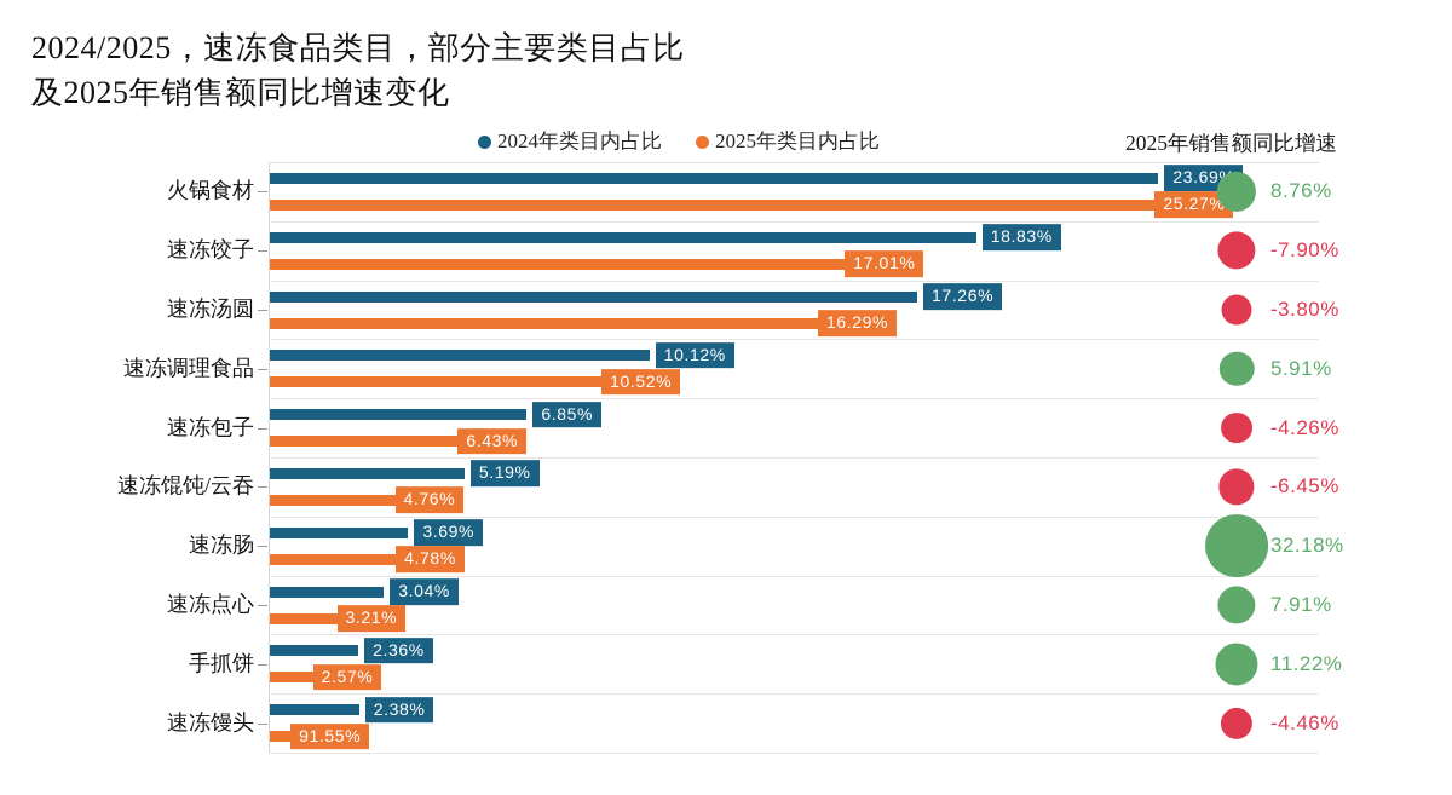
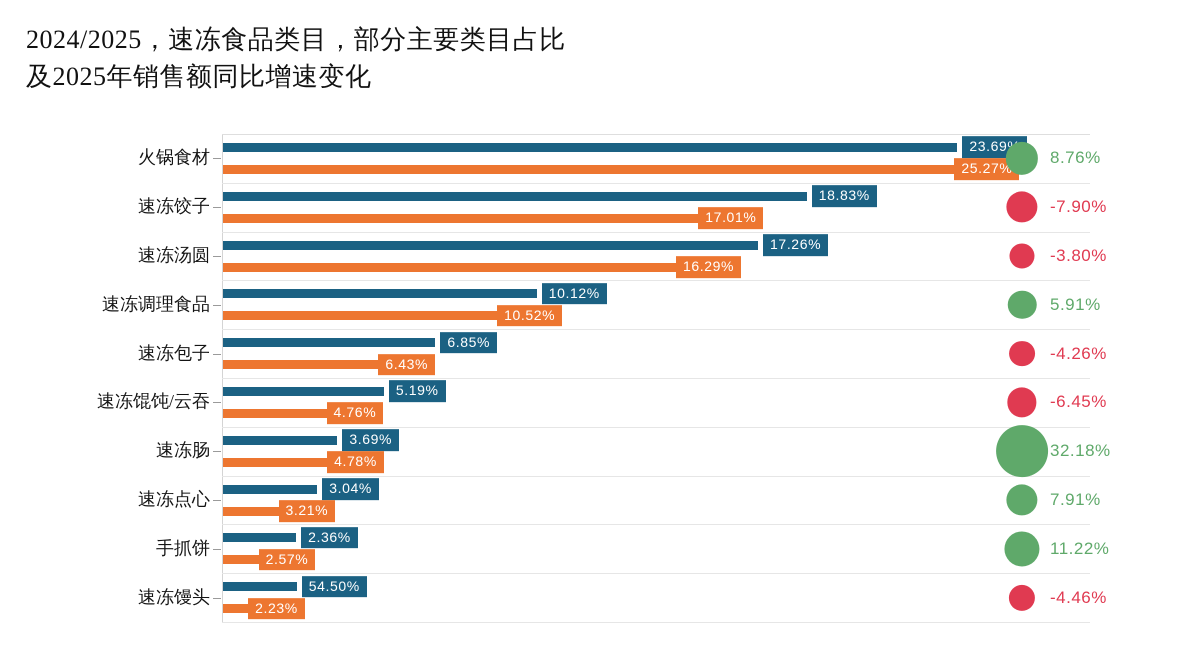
  2024/2025，速冻食品类目，部分主要类目占比
  及2025年销售额同比增速变化
- 2024年类目内占比
- 2025年类目内占比
- 2025年销售额同比增速
  火锅食材
  速冻饺子
  速冻汤圆
  速冻调理食品
  速冻包子
  速冻馄饨/云吞
  速冻肠
  速冻点心
  手抓饼
  速冻馒头
  23.69
  25.27%
  18.83%
  17.01%
  17.26%
  16.29%
  10.12%
  10.52%
  6.85%
  6.43%
  5.19%
  4.76%
  3.69%
  4.78%
  3.04%
  3.21%
  2.36%
  2.57%
- 2.38%
+ 54.50%
- 91.55%
+ 2.23%
  8.76%
  -7.90%
  -3.80%
  5.91%
  -4.26%
  -6.45%
  32.18%
  7.91%
  11.22%
  -4.46%
